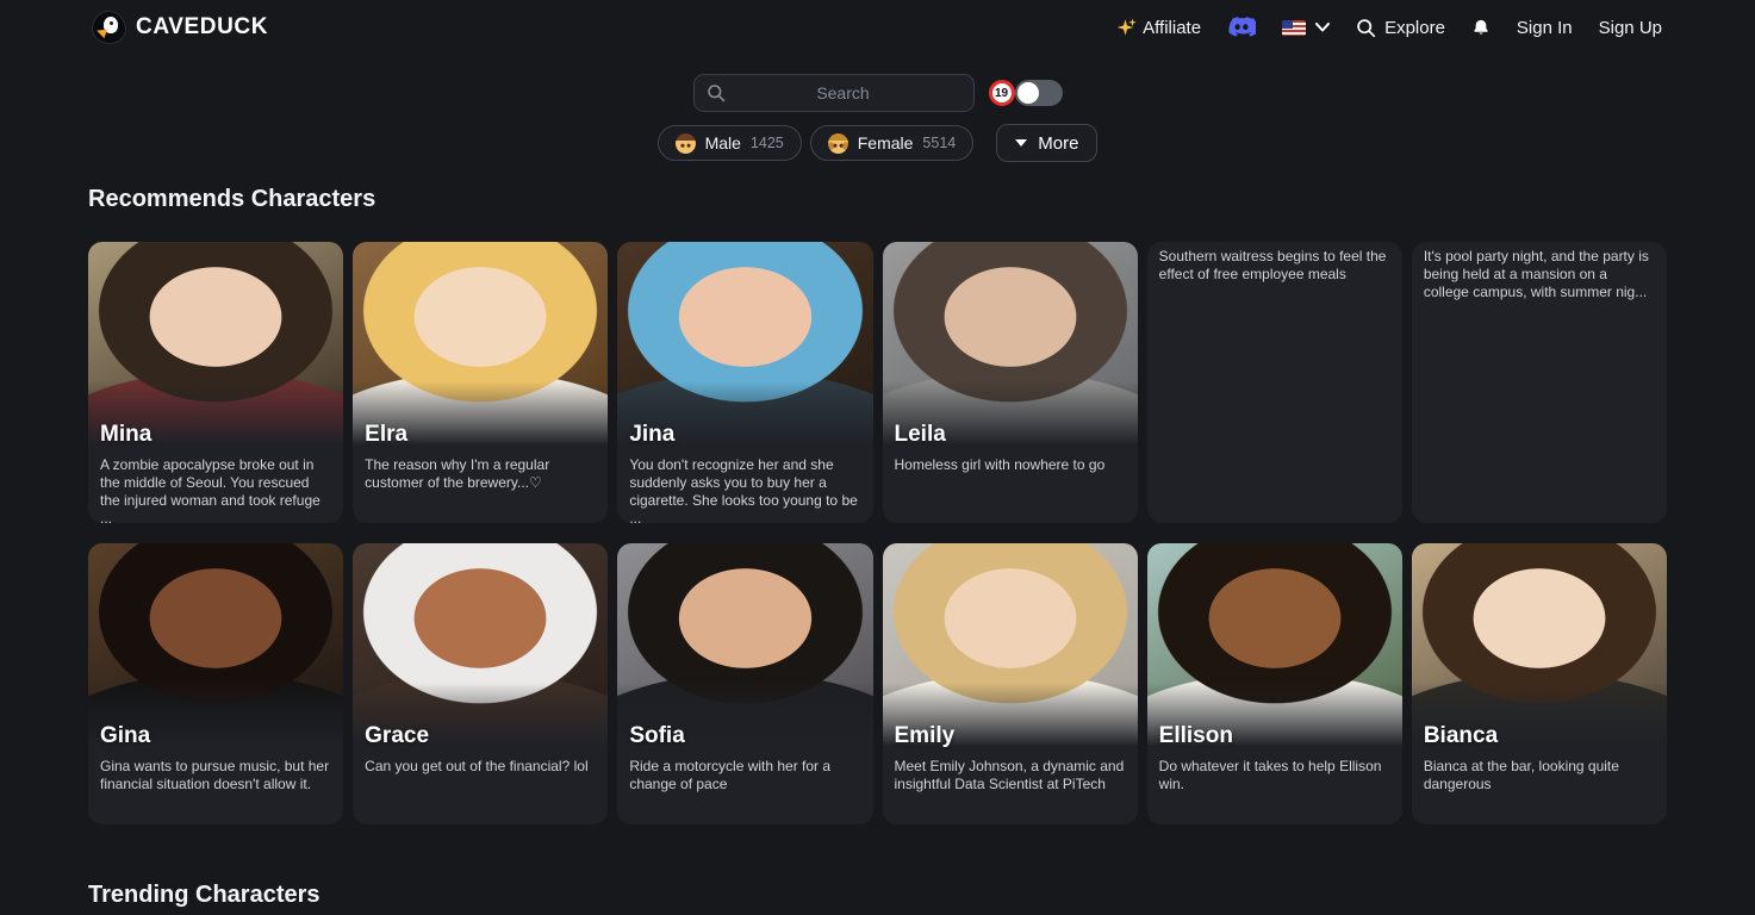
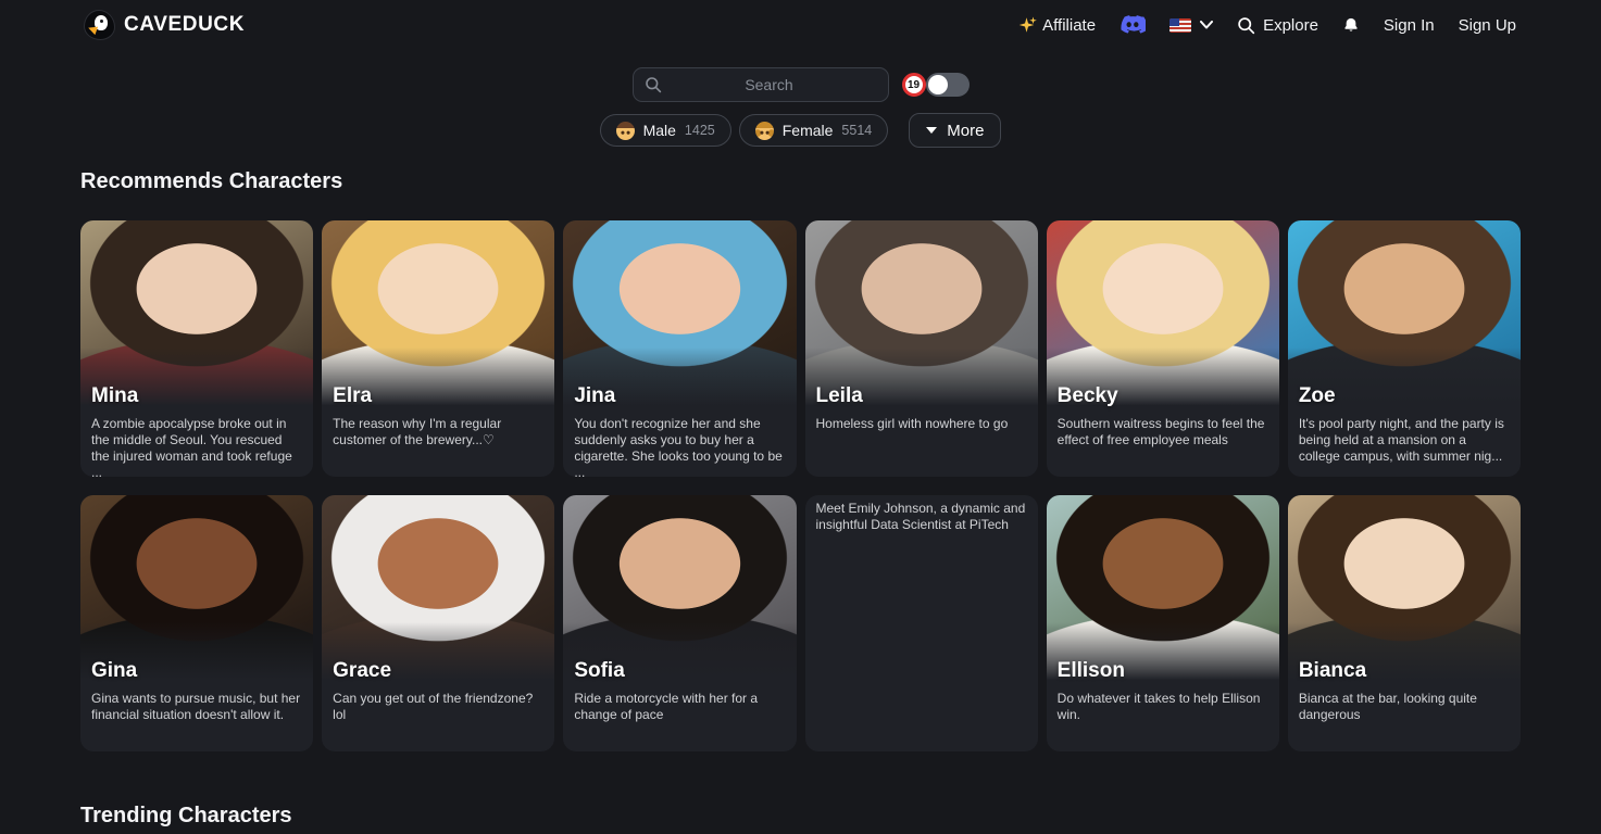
  CAVEDUCK
  Affiliate
  Explore
  Sign In
  Sign Up
  Search
  19
  Male
  1425
  Female
  5514
  More
  Recommends Characters
  Mina
  A zombie apocalypse broke out in the middle of Seoul. You rescued the injured woman and took refuge ...
  Elra
  The reason why I'm a regular customer of the brewery...♡
  Jina
  You don't recognize her and she suddenly asks you to buy her a cigarette. She looks too young to be ...
  Leila
  Homeless girl with nowhere to go
+ Becky
  Southern waitress begins to feel the effect of free employee meals
+ Zoe
  It's pool party night, and the party is being held at a mansion on a college campus, with summer nig...
  Gina
  Gina wants to pursue music, but her financial situation doesn't allow it.
  Grace
- Can you get out of the financial? lol
+ Can you get out of the friendzone? lol
  Sofia
  Ride a motorcycle with her for a change of pace
- Emily
  Meet Emily Johnson, a dynamic and insightful Data Scientist at PiTech
  Ellison
  Do whatever it takes to help Ellison win.
  Bianca
  Bianca at the bar, looking quite dangerous
  Trending Characters
